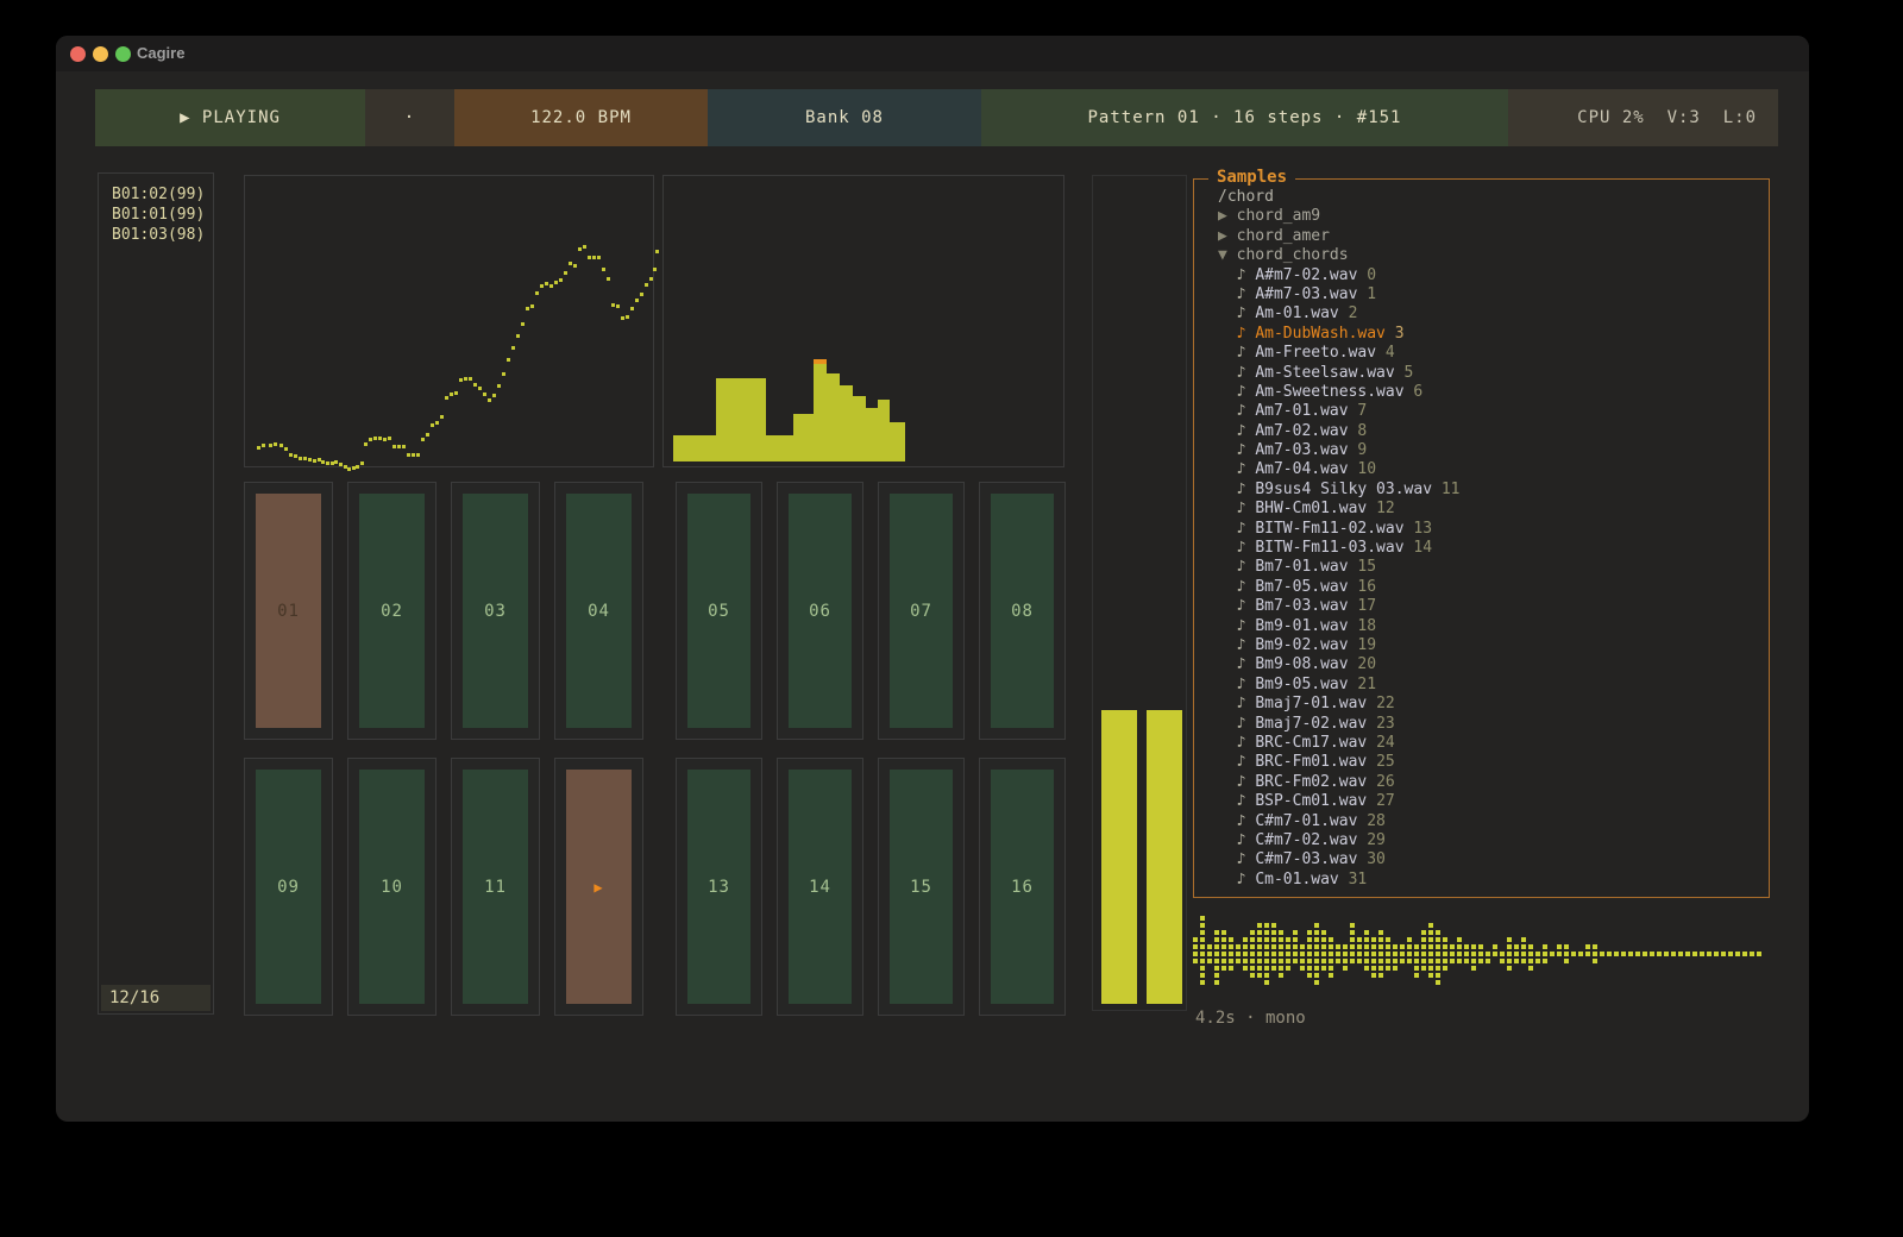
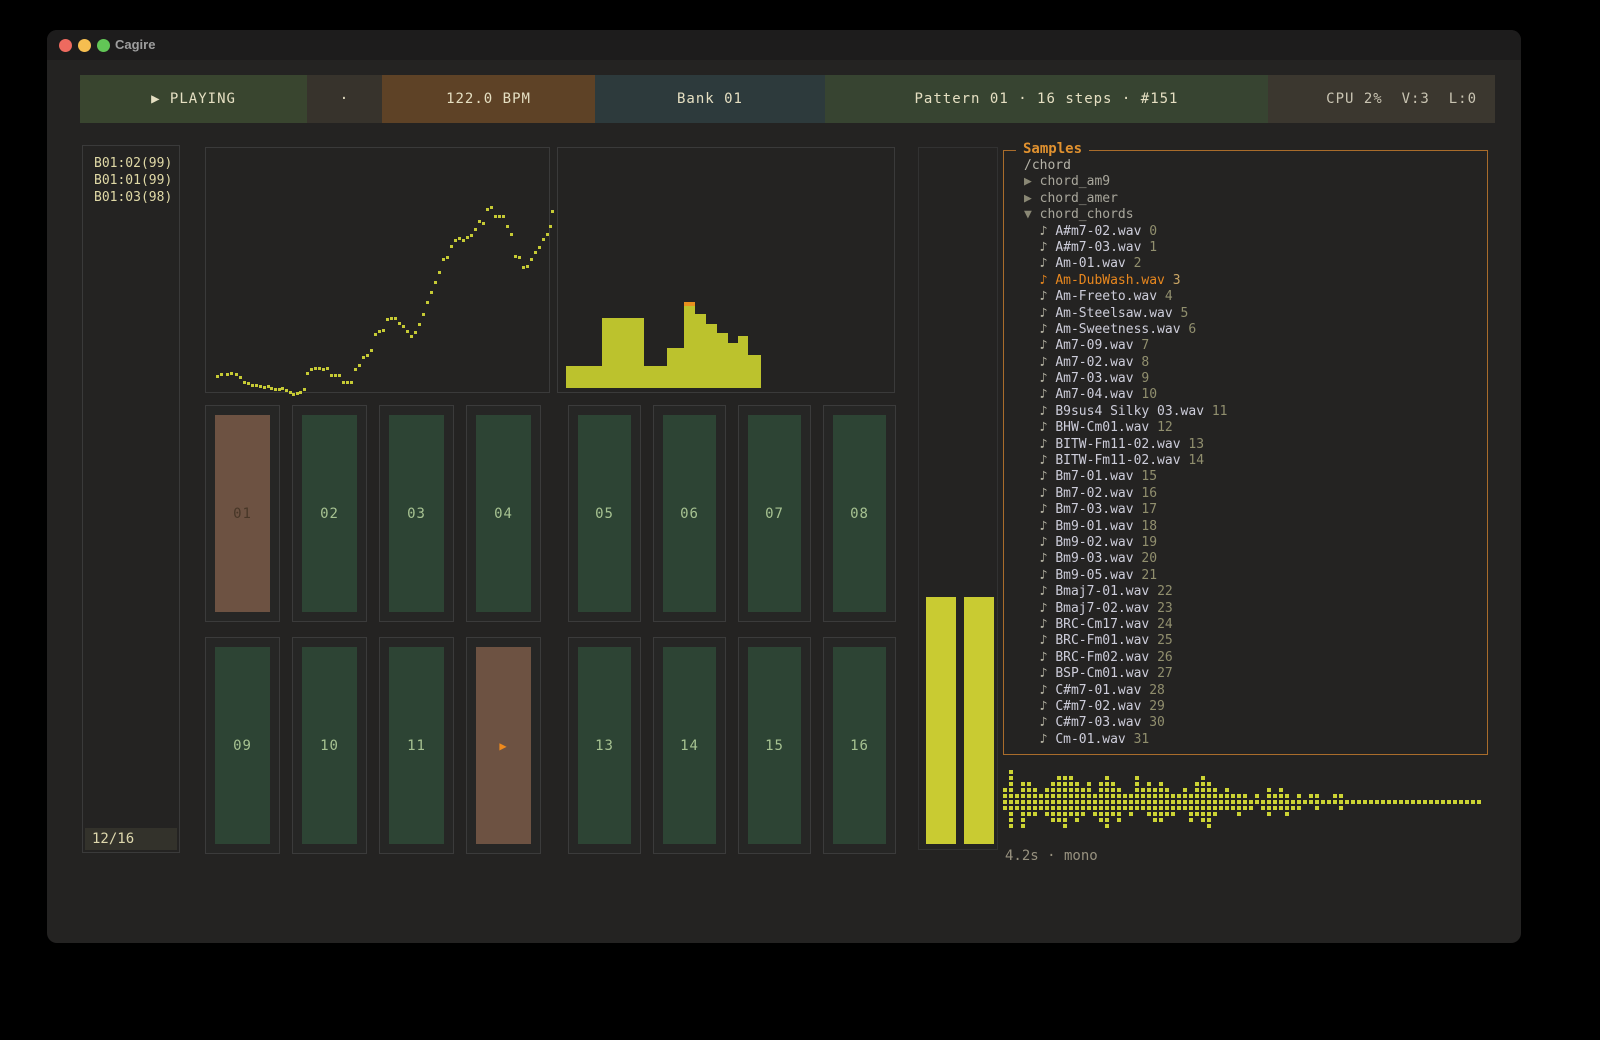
  Cagire
  ▶ PLAYING
  ·
  122.0 BPM
- Bank 08
+ Bank 01
  Pattern 01 · 16 steps · #151
  CPU 2% V:3 L:0
  B01:02(99)
  B01:01(99)
  B01:03(98)
  12/16
  01
  02
  03
  04
  05
  06
  07
  08
  09
  10
  11
  ▶
  13
  14
  15
  16
  Samples
  /chord
  ▶ chord_am9
  ▶ chord_amer
  ▼ chord_chords
  ♪ A#m7-02.wav 0
  ♪ A#m7-03.wav 1
  ♪ Am-01.wav 2
  ♪ Am-DubWash.wav 3
  ♪ Am-Freeto.wav 4
  ♪ Am-Steelsaw.wav 5
  ♪ Am-Sweetness.wav 6
- ♪ Am7-01.wav 7
+ ♪ Am7-09.wav 7
  ♪ Am7-02.wav 8
  ♪ Am7-03.wav 9
  ♪ Am7-04.wav 10
  ♪ B9sus4 Silky 03.wav 11
  ♪ BHW-Cm01.wav 12
  ♪ BITW-Fm11-02.wav 13
- ♪ BITW-Fm11-03.wav 14
+ ♪ BITW-Fm11-02.wav 14
  ♪ Bm7-01.wav 15
- ♪ Bm7-05.wav 16
+ ♪ Bm7-02.wav 16
  ♪ Bm7-03.wav 17
  ♪ Bm9-01.wav 18
  ♪ Bm9-02.wav 19
- ♪ Bm9-08.wav 20
+ ♪ Bm9-03.wav 20
  ♪ Bm9-05.wav 21
  ♪ Bmaj7-01.wav 22
  ♪ Bmaj7-02.wav 23
  ♪ BRC-Cm17.wav 24
  ♪ BRC-Fm01.wav 25
  ♪ BRC-Fm02.wav 26
  ♪ BSP-Cm01.wav 27
  ♪ C#m7-01.wav 28
  ♪ C#m7-02.wav 29
  ♪ C#m7-03.wav 30
  ♪ Cm-01.wav 31
  4.2s · mono
